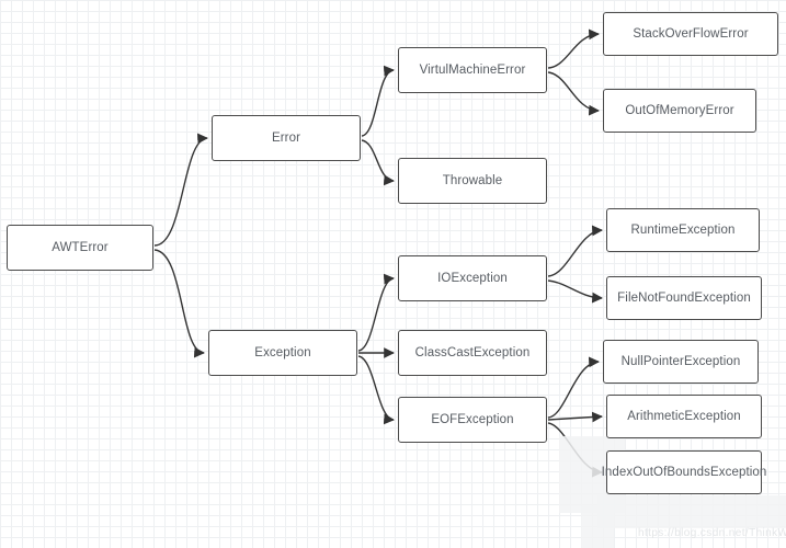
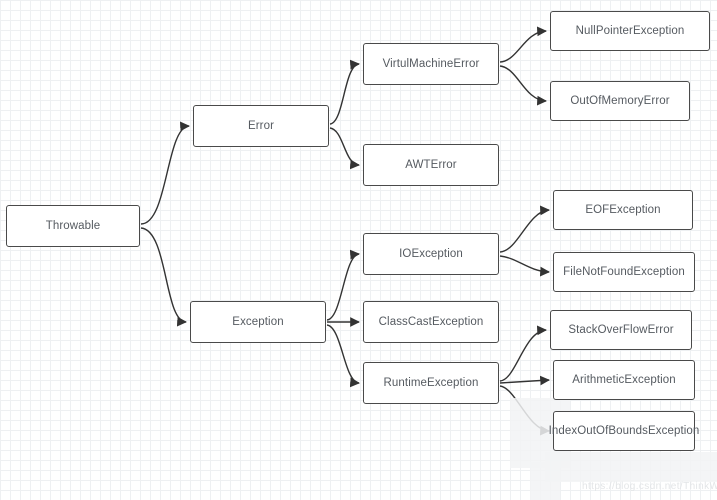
- AWTError
+ Throwable
  Error
  Exception
  VirtulMachineError
- Throwable
+ AWTError
  IOException
  ClassCastException
- EOFException
+ RuntimeException
- StackOverFlowError
+ NullPointerException
  OutOfMemoryError
- RuntimeException
+ EOFException
  FileNotFoundException
- NullPointerException
+ StackOverFlowError
  ArithmeticException
  IndexOutOfBoundsException
  https://blog.csdn.net/ThinkW
